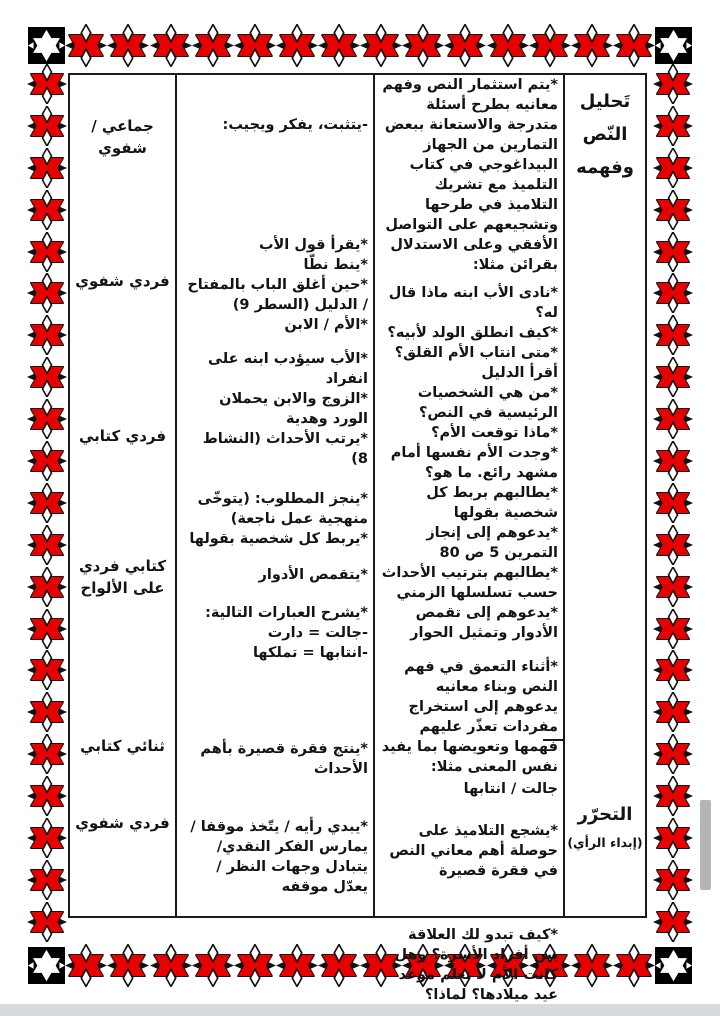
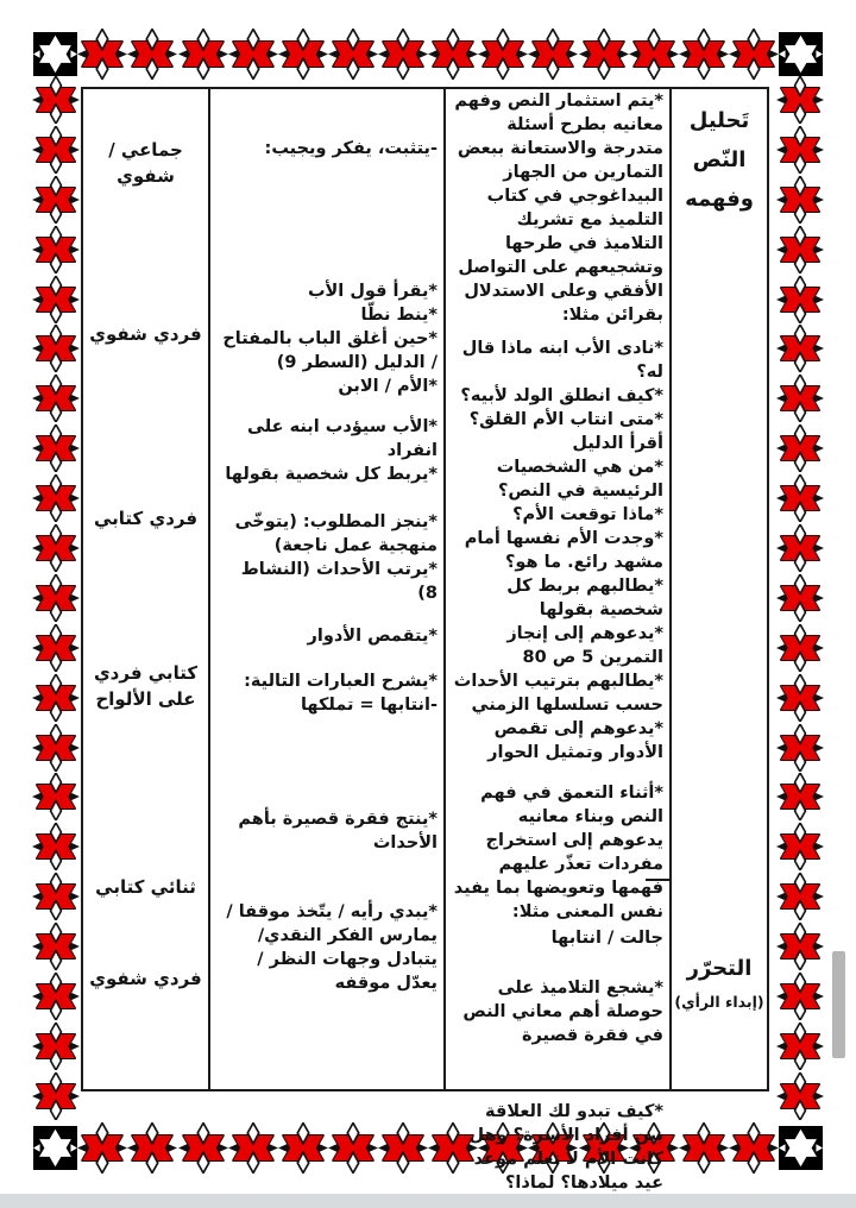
  تَحليل
  النّص
  وفهمه
  التحرّر
  (إبداء الرأي)
  *يتم استثمار النص وفهم معانيه بطرح أسئلة متدرجة والاستعانة ببعض التمارين من الجهاز البيداغوجي في كتاب التلميذ مع تشريك التلاميذ في طرحها وتشجيعهم على التواصل الأفقي وعلى الاستدلال بقرائن مثلا:
  *نادى الأب ابنه ماذا قال له؟
  *كيف انطلق الولد لأبيه؟
  *متى انتاب الأم القلق؟ أقرأ الدليل
  *من هي الشخصيات الرئيسية في النص؟
  *ماذا توقعت الأم؟
  *وجدت الأم نفسها أمام مشهد رائع. ما هو؟
  *يطالبهم بربط كل شخصية بقولها
  *يدعوهم إلى إنجاز التمرين 5 ص 80
  *يطالبهم بترتيب الأحداث حسب تسلسلها الزمني
  *يدعوهم إلى تقمص الأدوار وتمثيل الحوار
  *أثناء التعمق في فهم النص وبناء معانيه يدعوهم إلى استخراج مفردات تعذّر عليهم فهمها وتعويضها بما يفيد نفس المعنى مثلا:
  جالت / انتابها
  *يشجع التلاميذ على حوصلة أهم معاني النص في فقرة قصيرة
  *كيف تبدو لك العلاقة بين أفراد الأسرة؟ وهل كانت الأم لا تعلم موعد عيد ميلادها؟ لماذا؟
  -يتثبت، يفكر ويجيب:
  *يقرأ قول الأب
  *ينط نطّا
  *حين أغلق الباب بالمفتاح / الدليل (السطر 9)
  *الأم / الابن
  *الأب سيؤدب ابنه على انفراد
- *الزوج والابن يحملان الورد وهدية
- *يرتب الأحداث (النشاط 8)
+ *يربط كل شخصية بقولها
  *ينجز المطلوب: (يتوخّى منهجية عمل ناجعة)
- *يربط كل شخصية بقولها
+ *يرتب الأحداث (النشاط 8)
  *يتقمص الأدوار
  *يشرح العبارات التالية:
- -جالت = دارت
  -انتابها = تملكها
  *ينتج فقرة قصيرة بأهم الأحداث
  *يبدي رأيه / يتّخذ موقفا / يمارس الفكر النقدي/ يتبادل وجهات النظر / يعدّل موقفه
  جماعي /شفوي
  فردي شفوي
  فردي كتابي
  كتابي فردي على الألواح
  ثنائي كتابي
  فردي شفوي
